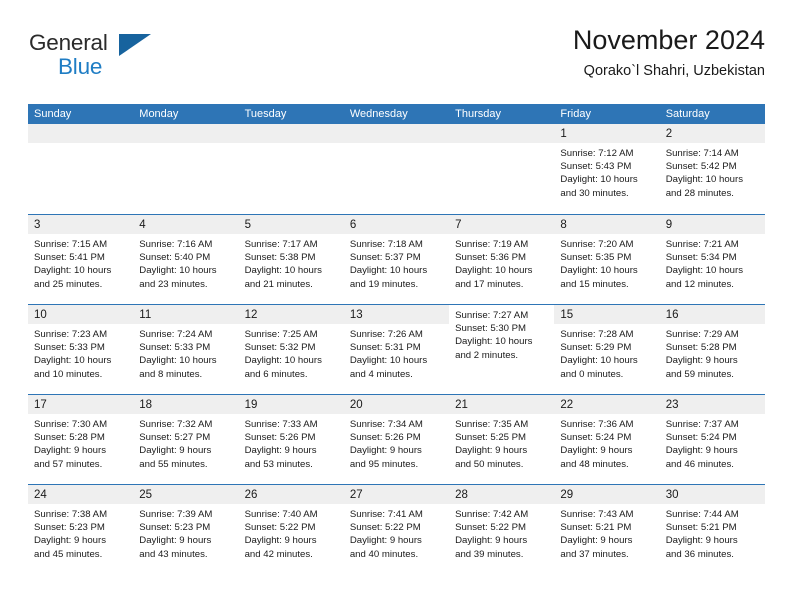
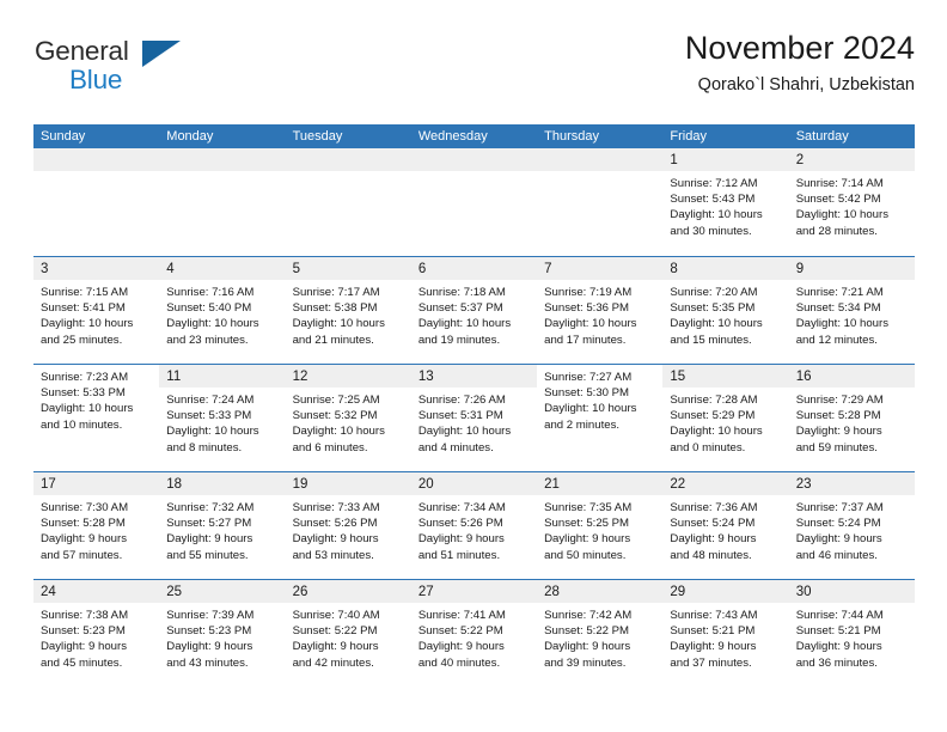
  General
  Blue
  November 2024
  Qorako`l Shahri, Uzbekistan
  Sunday
  Monday
  Tuesday
  Wednesday
  Thursday
  Friday
  Saturday
  1
  Sunrise: 7:12 AM
  Sunset: 5:43 PM
  Daylight: 10 hours
  and 30 minutes.
  2
  Sunrise: 7:14 AM
  Sunset: 5:42 PM
  Daylight: 10 hours
  and 28 minutes.
  3
  Sunrise: 7:15 AM
  Sunset: 5:41 PM
  Daylight: 10 hours
  and 25 minutes.
  4
  Sunrise: 7:16 AM
  Sunset: 5:40 PM
  Daylight: 10 hours
  and 23 minutes.
  5
  Sunrise: 7:17 AM
  Sunset: 5:38 PM
  Daylight: 10 hours
  and 21 minutes.
  6
  Sunrise: 7:18 AM
  Sunset: 5:37 PM
  Daylight: 10 hours
  and 19 minutes.
  7
  Sunrise: 7:19 AM
  Sunset: 5:36 PM
  Daylight: 10 hours
  and 17 minutes.
  8
  Sunrise: 7:20 AM
  Sunset: 5:35 PM
  Daylight: 10 hours
  and 15 minutes.
  9
  Sunrise: 7:21 AM
  Sunset: 5:34 PM
  Daylight: 10 hours
  and 12 minutes.
- 10
  Sunrise: 7:23 AM
  Sunset: 5:33 PM
  Daylight: 10 hours
  and 10 minutes.
  11
  Sunrise: 7:24 AM
  Sunset: 5:33 PM
  Daylight: 10 hours
  and 8 minutes.
  12
  Sunrise: 7:25 AM
  Sunset: 5:32 PM
  Daylight: 10 hours
  and 6 minutes.
  13
  Sunrise: 7:26 AM
  Sunset: 5:31 PM
  Daylight: 10 hours
  and 4 minutes.
  Sunrise: 7:27 AM
  Sunset: 5:30 PM
  Daylight: 10 hours
  and 2 minutes.
  15
  Sunrise: 7:28 AM
  Sunset: 5:29 PM
  Daylight: 10 hours
  and 0 minutes.
  16
  Sunrise: 7:29 AM
  Sunset: 5:28 PM
  Daylight: 9 hours
  and 59 minutes.
  17
  Sunrise: 7:30 AM
  Sunset: 5:28 PM
  Daylight: 9 hours
  and 57 minutes.
  18
  Sunrise: 7:32 AM
  Sunset: 5:27 PM
  Daylight: 9 hours
  and 55 minutes.
  19
  Sunrise: 7:33 AM
  Sunset: 5:26 PM
  Daylight: 9 hours
  and 53 minutes.
  20
  Sunrise: 7:34 AM
  Sunset: 5:26 PM
  Daylight: 9 hours
- and 95 minutes.
+ and 51 minutes.
  21
  Sunrise: 7:35 AM
  Sunset: 5:25 PM
  Daylight: 9 hours
  and 50 minutes.
  22
  Sunrise: 7:36 AM
  Sunset: 5:24 PM
  Daylight: 9 hours
  and 48 minutes.
  23
  Sunrise: 7:37 AM
  Sunset: 5:24 PM
  Daylight: 9 hours
  and 46 minutes.
  24
  Sunrise: 7:38 AM
  Sunset: 5:23 PM
  Daylight: 9 hours
  and 45 minutes.
  25
  Sunrise: 7:39 AM
  Sunset: 5:23 PM
  Daylight: 9 hours
  and 43 minutes.
  26
  Sunrise: 7:40 AM
  Sunset: 5:22 PM
  Daylight: 9 hours
  and 42 minutes.
  27
  Sunrise: 7:41 AM
  Sunset: 5:22 PM
  Daylight: 9 hours
  and 40 minutes.
  28
  Sunrise: 7:42 AM
  Sunset: 5:22 PM
  Daylight: 9 hours
  and 39 minutes.
  29
  Sunrise: 7:43 AM
  Sunset: 5:21 PM
  Daylight: 9 hours
  and 37 minutes.
  30
  Sunrise: 7:44 AM
  Sunset: 5:21 PM
  Daylight: 9 hours
  and 36 minutes.
